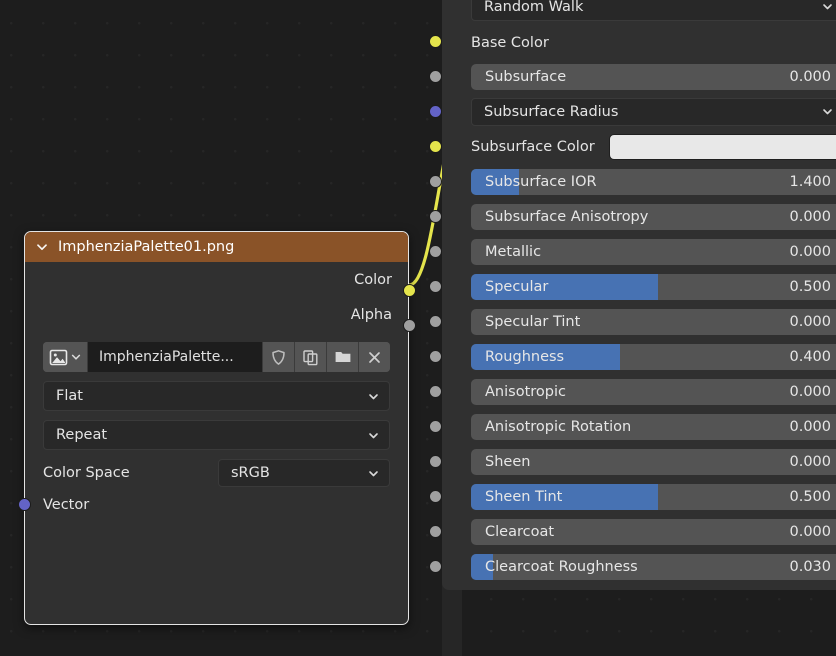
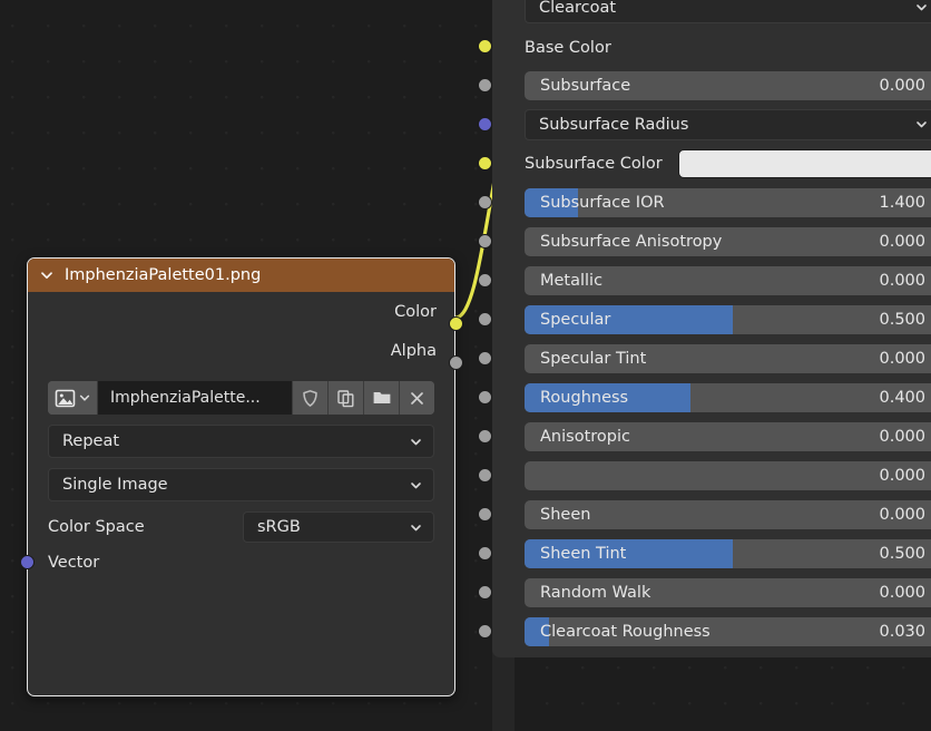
- Random Walk
+ Clearcoat
  Base Color
  Subsurface
  0.000
  Subsurface Radius
  Subsurface Color
  Subsurface IOR
  1.400
  Subsurface Anisotropy
  0.000
  Metallic
  0.000
  Specular
  0.500
  Specular Tint
  0.000
  Roughness
  0.400
  Anisotropic
  0.000
- Anisotropic Rotation
  0.000
  Sheen
  0.000
  Sheen Tint
  0.500
- Clearcoat
+ Random Walk
  0.000
  Clearcoat Roughness
  0.030
  ImphenziaPalette01.png
  Color
  Alpha
  ImphenziaPalette...
- Flat
  Repeat
+ Single Image
  Color Space
  sRGB
  Vector
